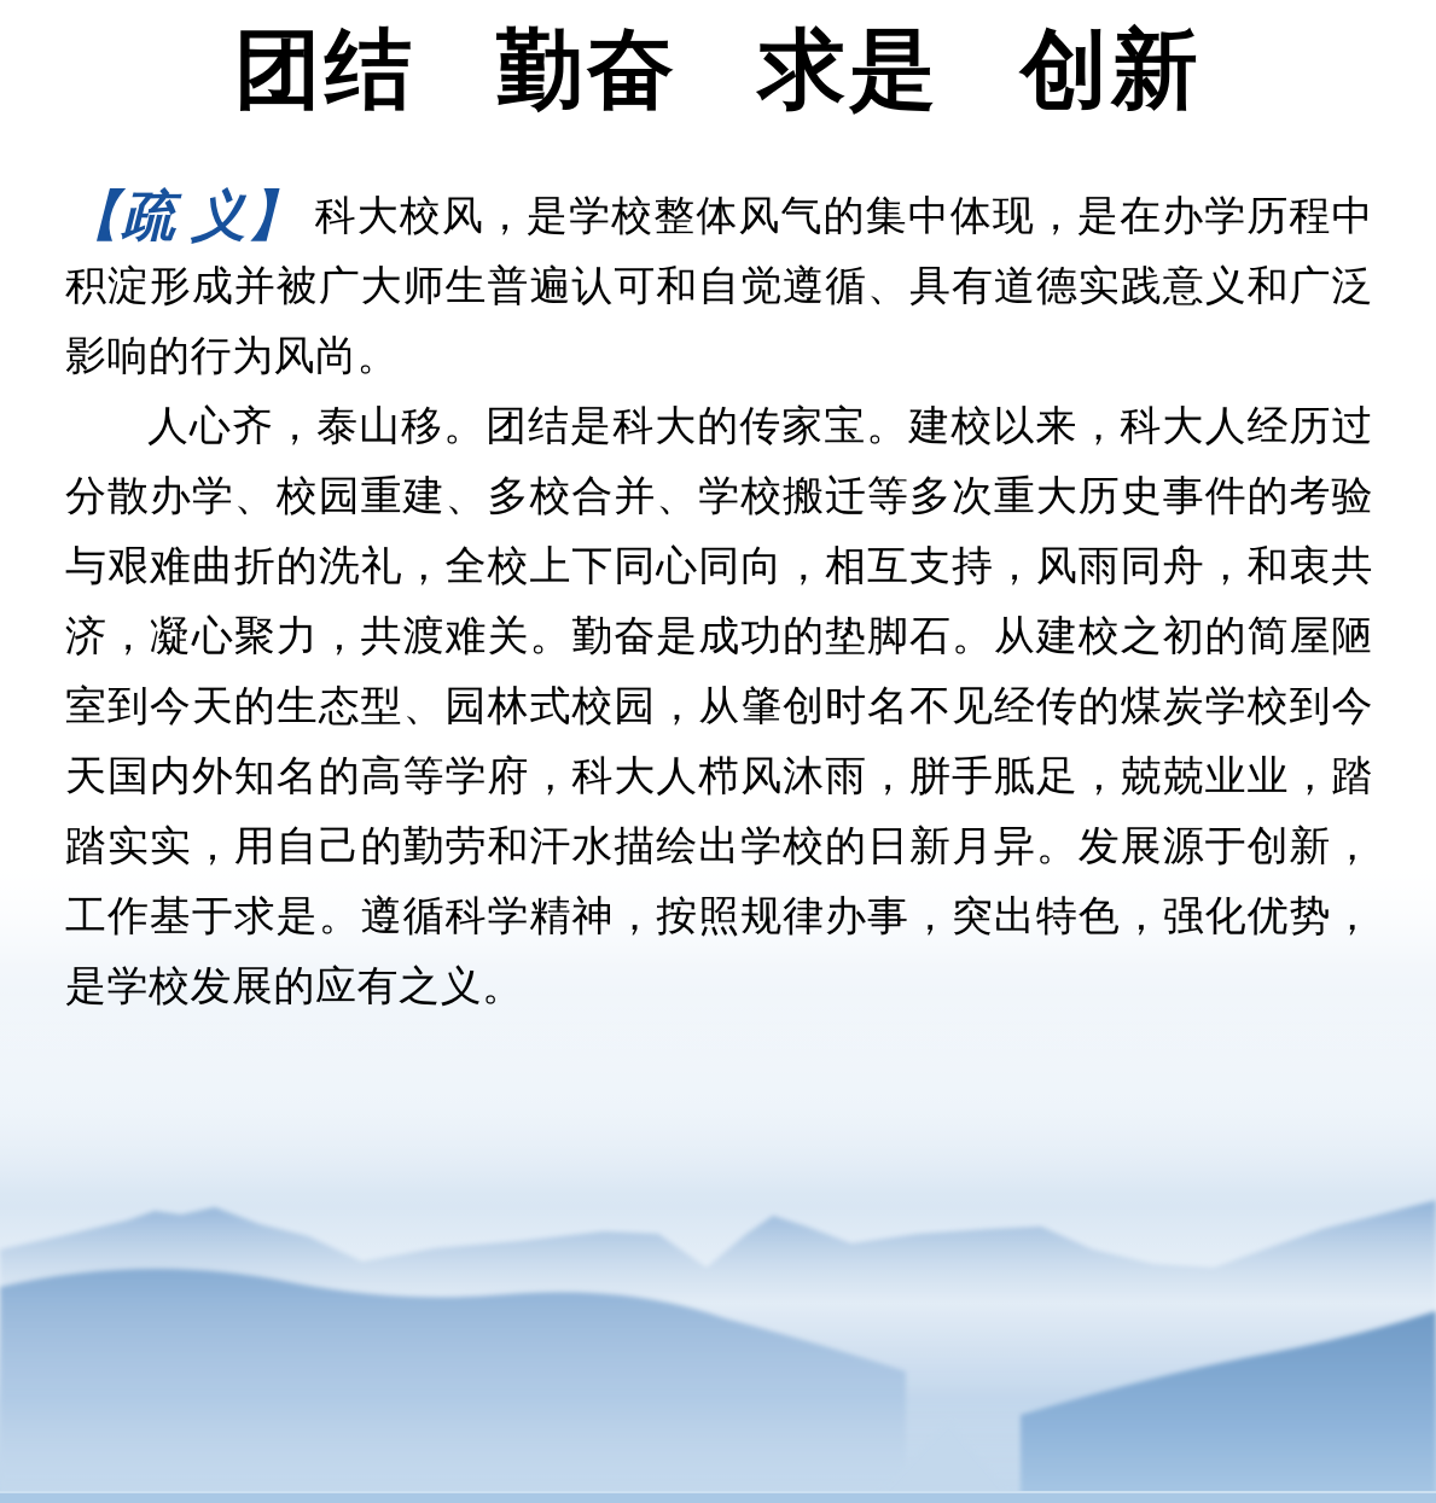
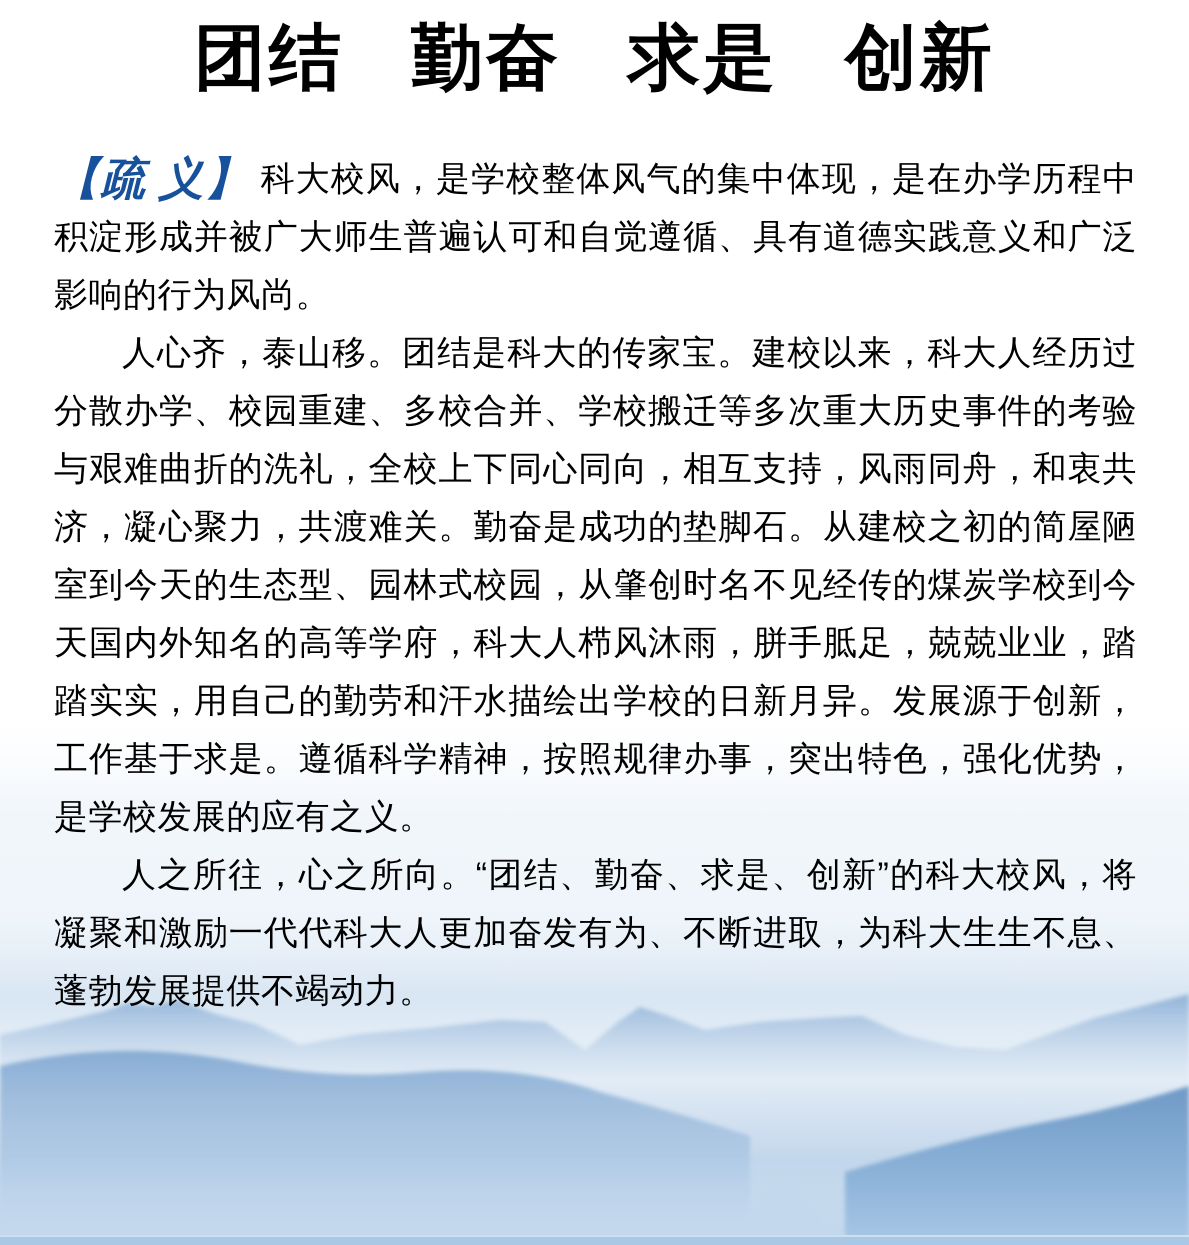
  团结 勤奋 求是 创新
  【疏 义】 科大校风，是学校整体风气的集中体现，是在办学历程中积淀形成并被广大师生普遍认可和自觉遵循、具有道德实践意义和广泛影响的行为风尚。
  人心齐，泰山移。团结是科大的传家宝。建校以来，科大人经历过分散办学、校园重建、多校合并、学校搬迁等多次重大历史事件的考验与艰难曲折的洗礼，全校上下同心同向，相互支持，风雨同舟，和衷共济，凝心聚力，共渡难关。勤奋是成功的垫脚石。从建校之初的简屋陋室到今天的生态型、园林式校园，从肇创时名不见经传的煤炭学校到今天国内外知名的高等学府，科大人栉风沐雨，胼手胝足，兢兢业业，踏踏实实，用自己的勤劳和汗水描绘出学校的日新月异。发展源于创新，工作基于求是。遵循科学精神，按照规律办事，突出特色，强化优势，是学校发展的应有之义。
+ 人之所往，心之所向。“团结、勤奋、求是、创新”的科大校风，将凝聚和激励一代代科大人更加奋发有为、不断进取，为科大生生不息、蓬勃发展提供不竭动力。
